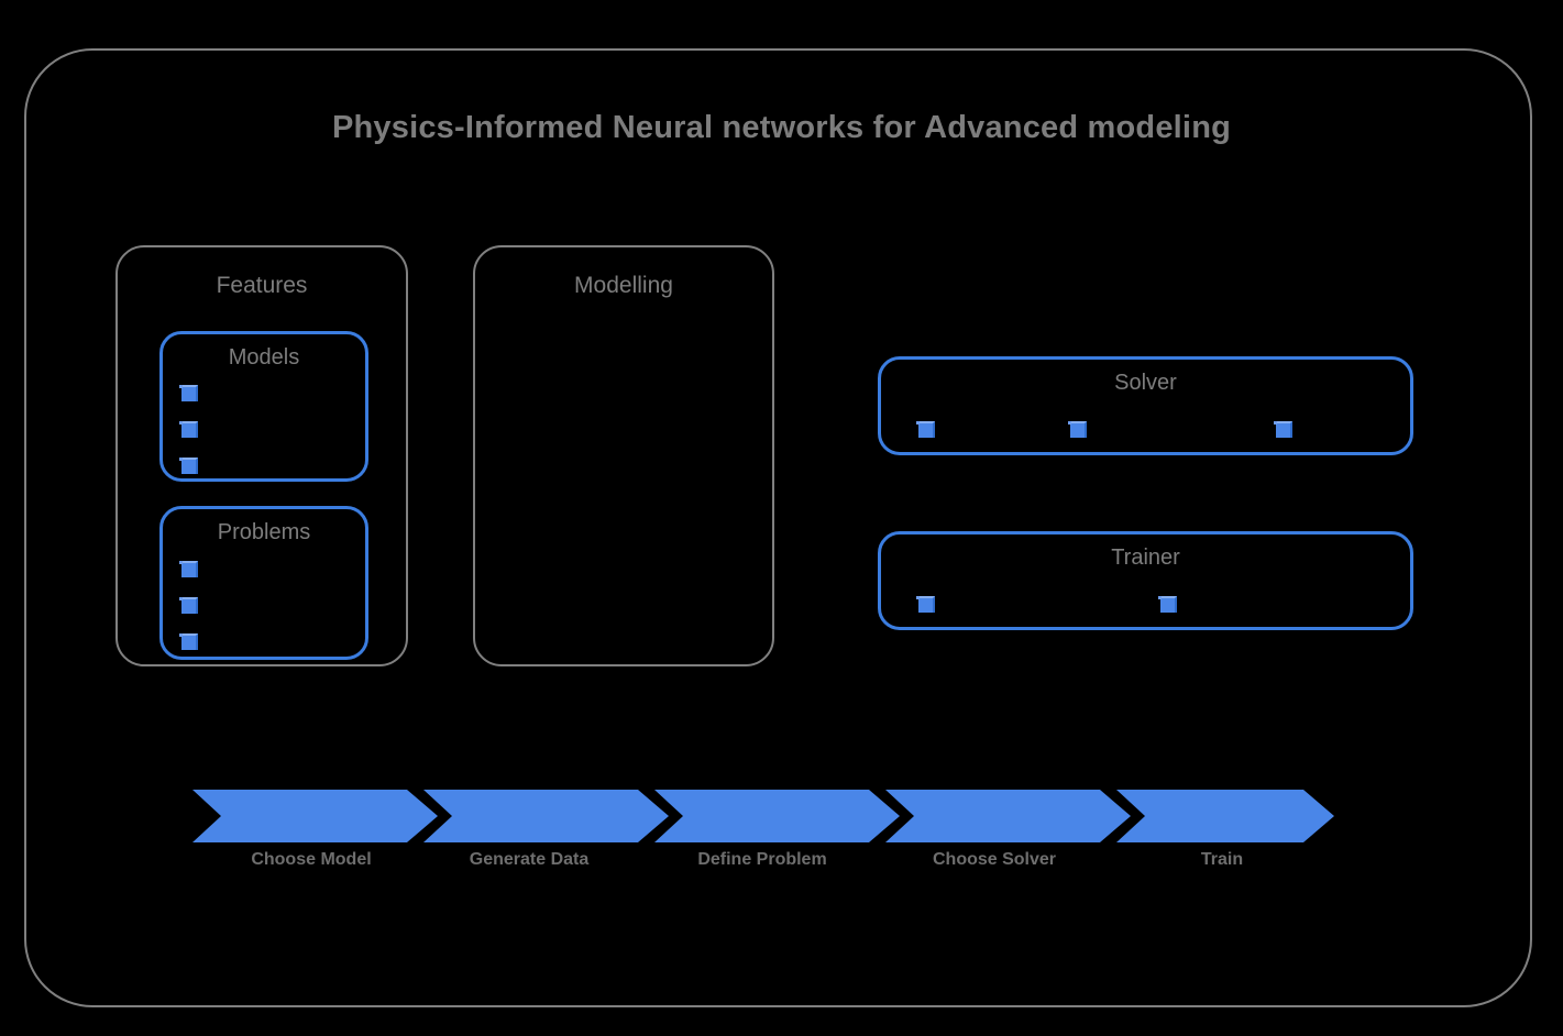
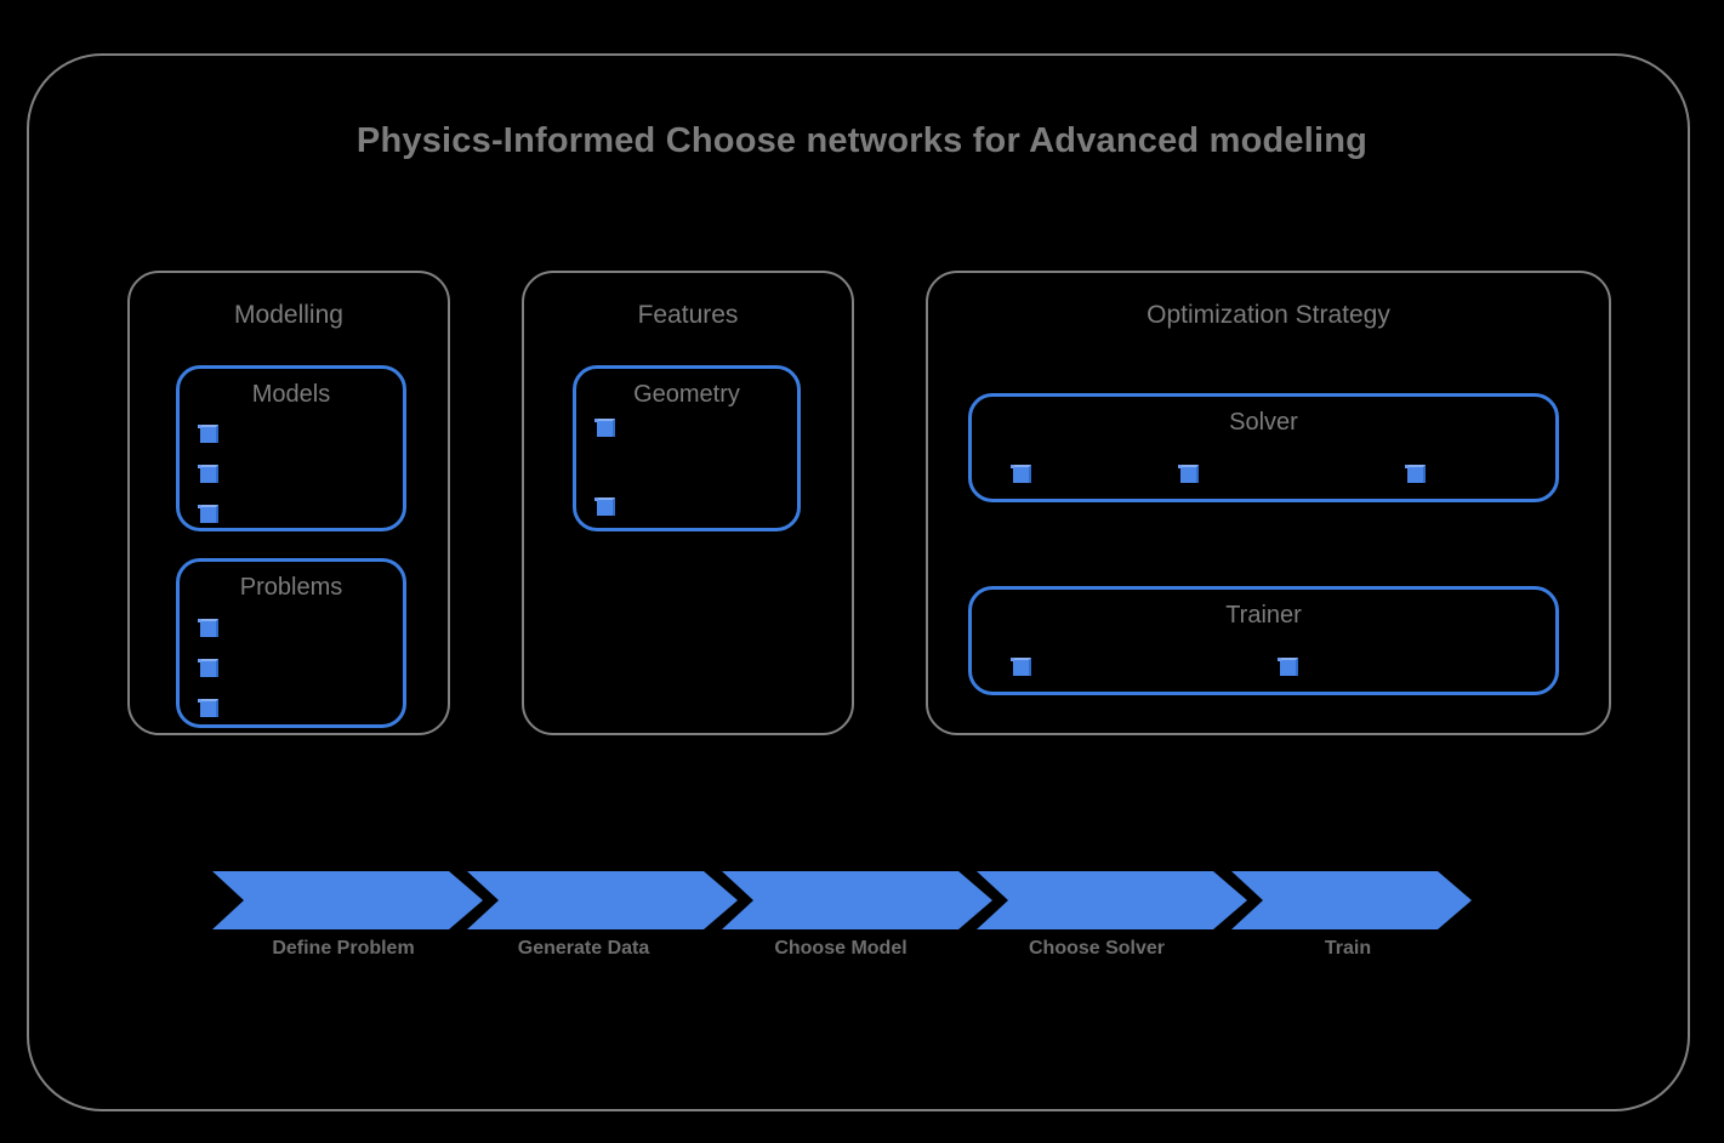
- Physics-Informed Neural networks for Advanced modeling
+ Physics-Informed Choose networks for Advanced modeling
- Features
+ Modelling
  Models
  Problems
- Modelling
+ Features
+ Geometry
+ Optimization Strategy
  Solver
  Trainer
- Choose Model
+ Define Problem
  Generate Data
- Define Problem
+ Choose Model
  Choose Solver
  Train
